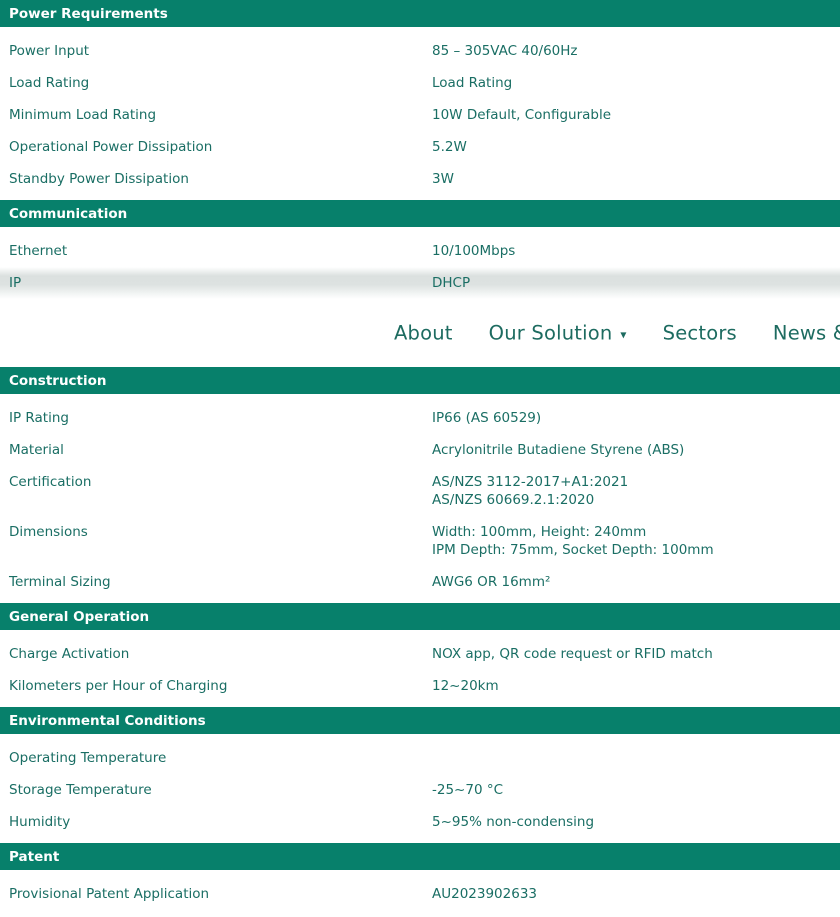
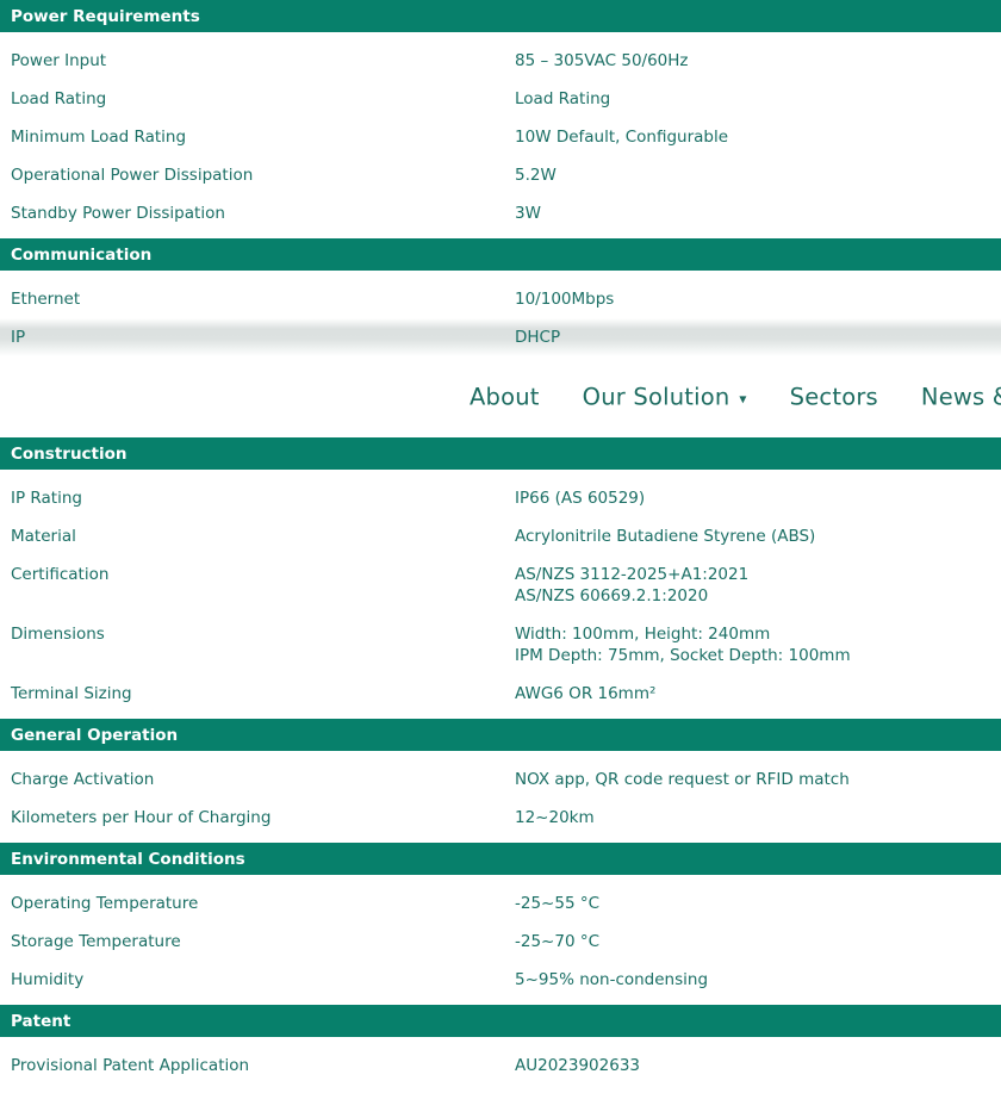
  Power Requirements
  Power Input
- 85 – 305VAC 40/60Hz
+ 85 – 305VAC 50/60Hz
  Load Rating
  Load Rating
  Minimum Load Rating
  10W Default, Configurable
  Operational Power Dissipation
  5.2W
  Standby Power Dissipation
  3W
  Communication
  Ethernet
  10/100Mbps
  IP
  DHCP
  About
  Our Solution
  ▾
  Sectors
  Construction
  IP Rating
  IP66 (AS 60529)
  Material
  Acrylonitrile Butadiene Styrene (ABS)
  Certification
- AS/NZS 3112-2017+A1:2021
+ AS/NZS 3112-2025+A1:2021
  AS/NZS 60669.2.1:2020
  Dimensions
  Width: 100mm, Height: 240mm
  IPM Depth: 75mm, Socket Depth: 100mm
  Terminal Sizing
  AWG6 OR 16mm²
  General Operation
  Charge Activation
  NOX app, QR code request or RFID match
  Kilometers per Hour of Charging
  12~20km
  Environmental Conditions
  Operating Temperature
+ -25~55 °C
  Storage Temperature
  -25~70 °C
  Humidity
  5~95% non-condensing
  Patent
  Provisional Patent Application
  AU2023902633
